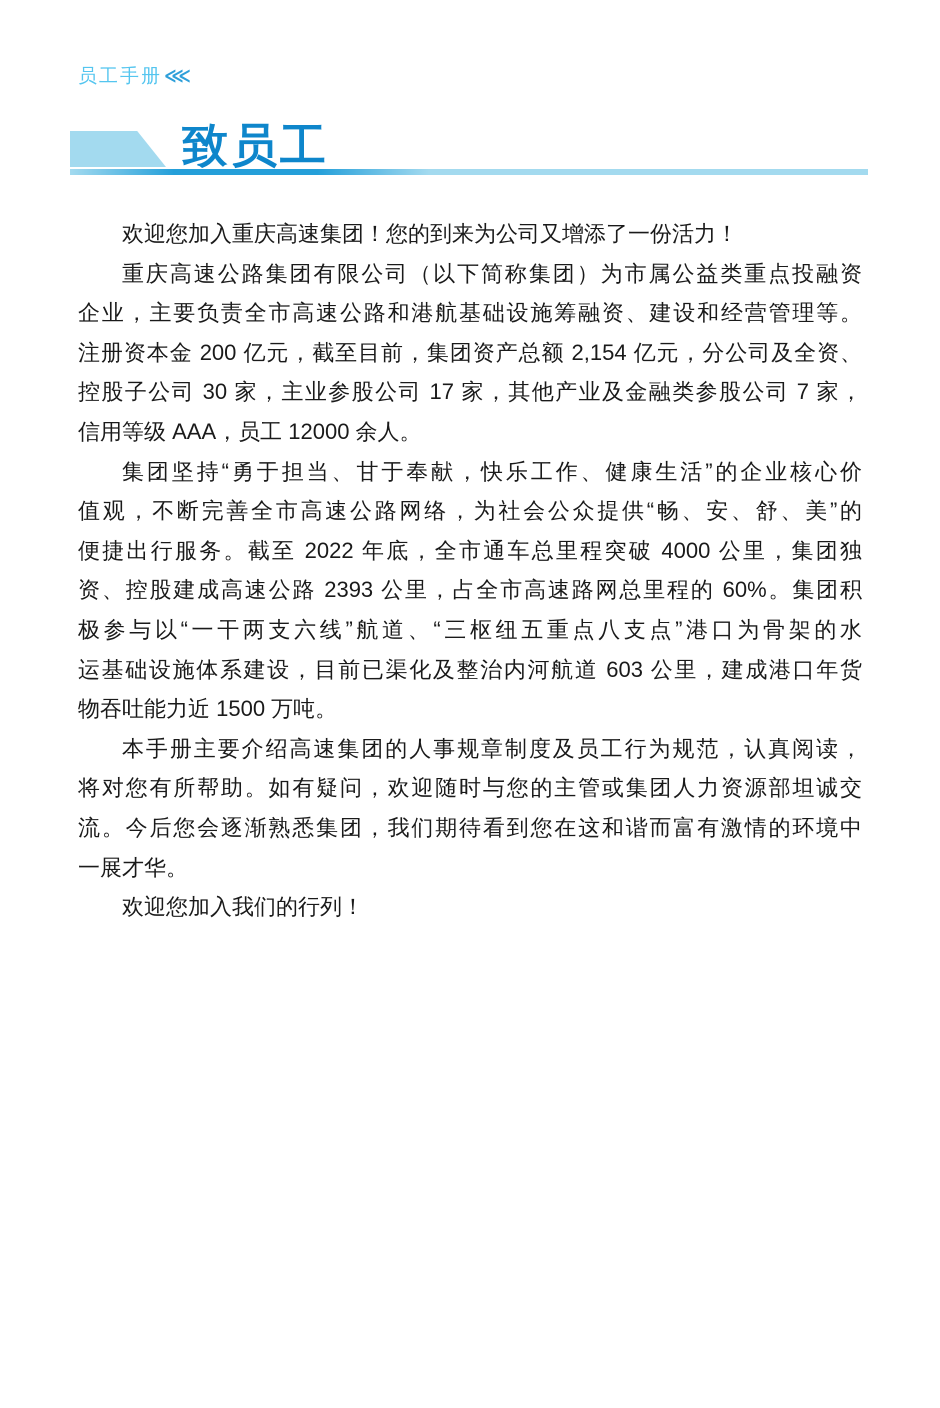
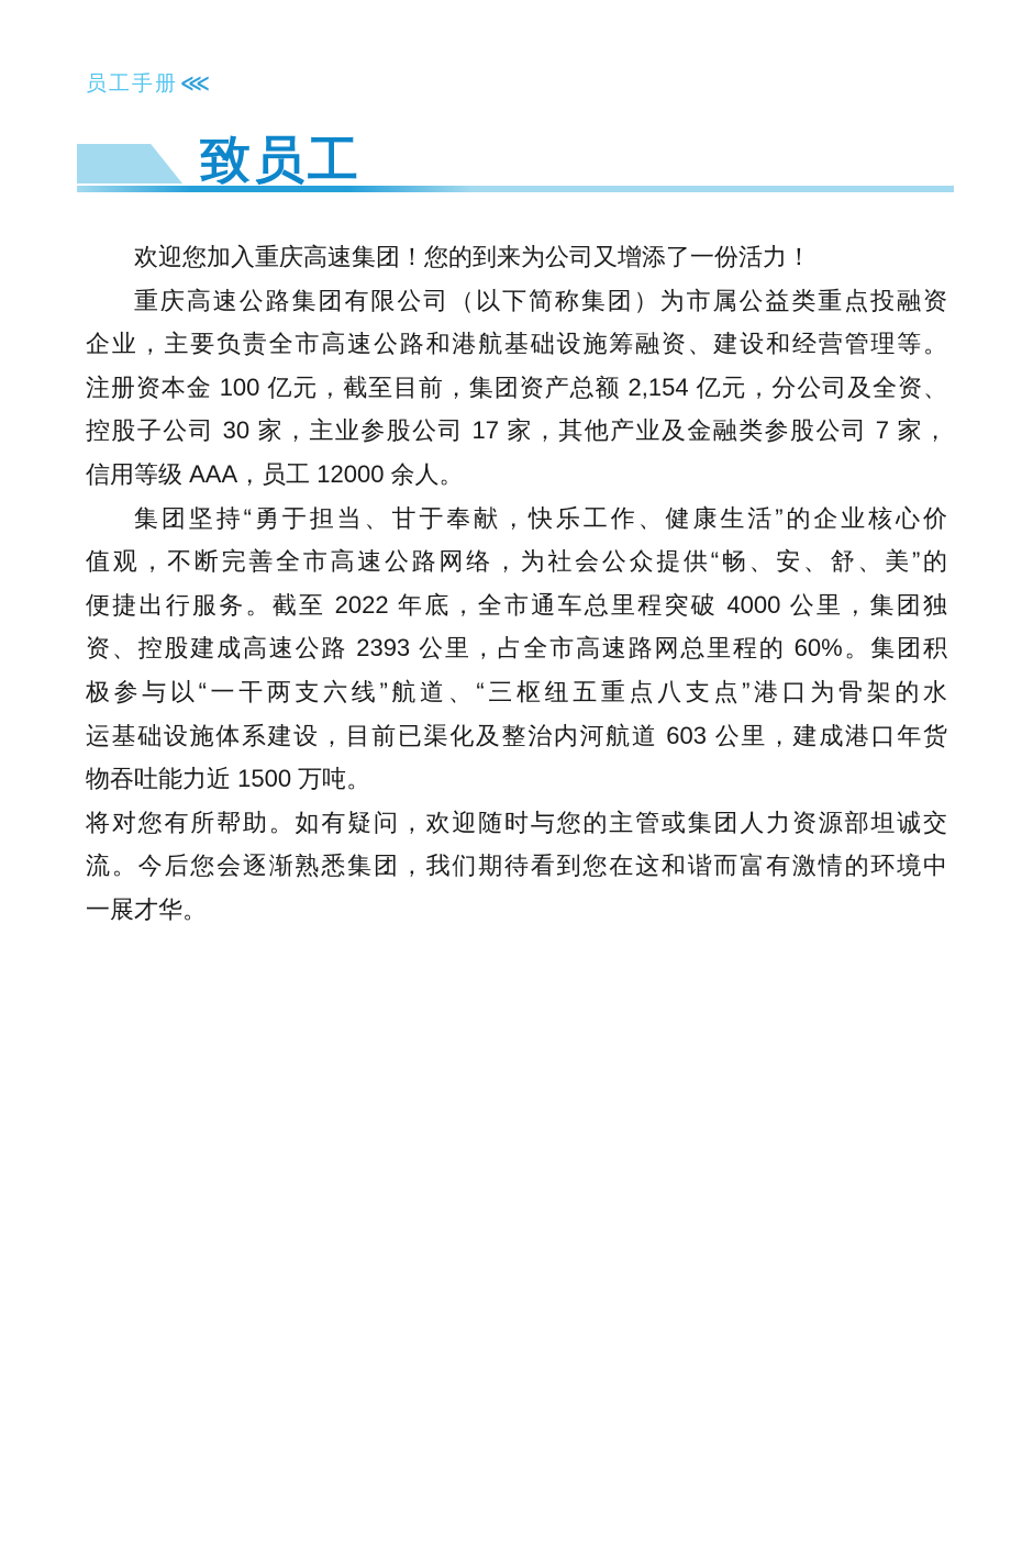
  员工手册⋘
  致员工
  欢迎您加入重庆高速集团！您的到来为公司又增添了一份活力！
  重庆高速公路集团有限公司（以下简称集团）为市属公益类重点投融资
  企业，主要负责全市高速公路和港航基础设施筹融资、建设和经营管理等。
- 注册资本金 200 亿元，截至目前，集团资产总额 2,154 亿元，分公司及全资、
+ 注册资本金 100 亿元，截至目前，集团资产总额 2,154 亿元，分公司及全资、
  控股子公司 30 家，主业参股公司 17 家，其他产业及金融类参股公司 7 家，
  信用等级 AAA，员工 12000 余人。
  集团坚持“勇于担当、甘于奉献，快乐工作、健康生活”的企业核心价
  值观，不断完善全市高速公路网络，为社会公众提供“畅、安、舒、美”的
  便捷出行服务。截至 2022 年底，全市通车总里程突破 4000 公里，集团独
  资、控股建成高速公路 2393 公里，占全市高速路网总里程的 60%。集团积
  极参与以“一干两支六线”航道、“三枢纽五重点八支点”港口为骨架的水
  运基础设施体系建设，目前已渠化及整治内河航道 603 公里，建成港口年货
  物吞吐能力近 1500 万吨。
- 本手册主要介绍高速集团的人事规章制度及员工行为规范，认真阅读，
  将对您有所帮助。如有疑问，欢迎随时与您的主管或集团人力资源部坦诚交
  流。今后您会逐渐熟悉集团，我们期待看到您在这和谐而富有激情的环境中
  一展才华。
- 欢迎您加入我们的行列！
